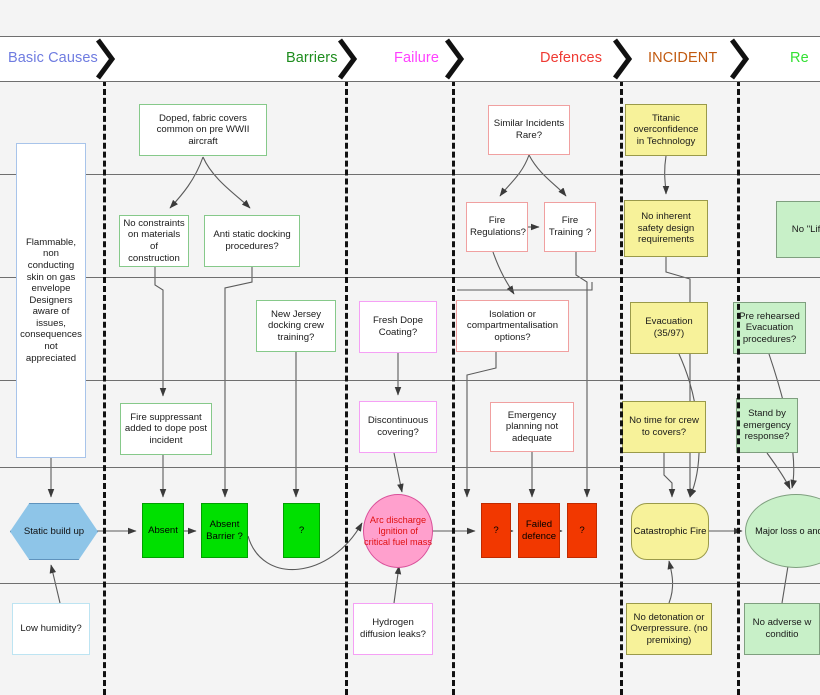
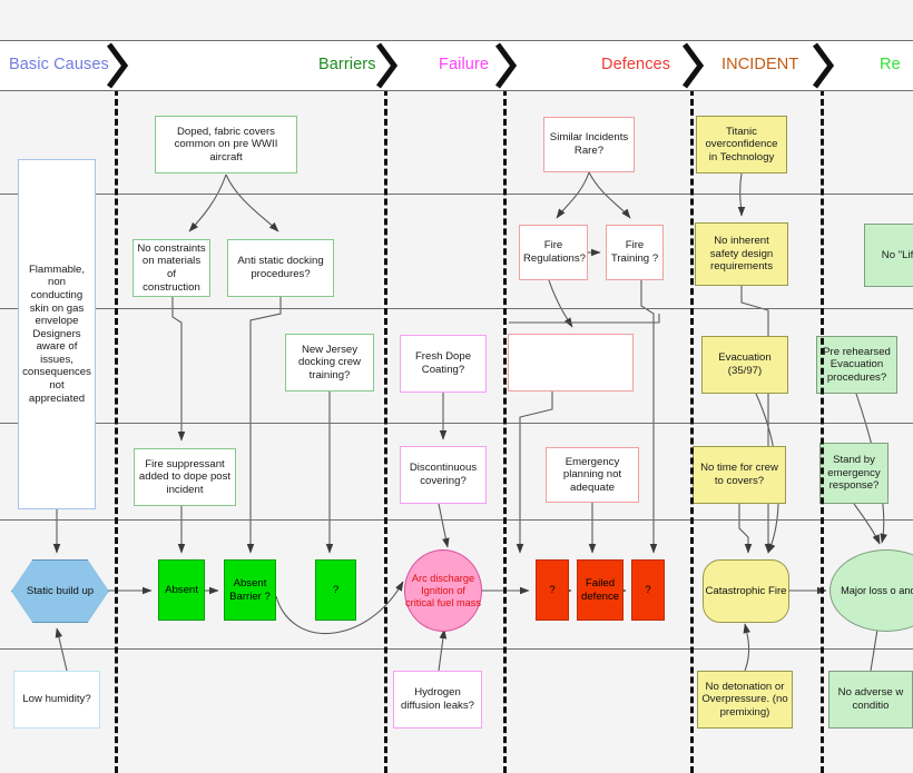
  Basic Causes
  Barriers
  Failure
  Defences
  INCIDENT
  Re
  Flammable, non conducting skin on gas envelope Designers aware of issues, consequences not appreciated
  Doped, fabric covers common on pre WWII aircraft
  No constraints on materials of construction
  Anti static docking procedures?
  New Jersey docking crew training?
  Fire suppressant added to dope post incident
  Low humidity?
  Fresh Dope Coating?
  Discontinuous covering?
  Hydrogen diffusion leaks?
  Similar Incidents Rare?
  Fire Regulations?
  Fire Training ?
- Isolation or compartmentalisation options?
  Emergency planning not adequate
  Titanic overconfidence in Technology
  No inherent safety design requirements
  Evacuation (35/97)
  No time for crew to covers?
  No detonation or Overpressure. (no premixing)
  No "Lif
  Pre rehearsed Evacuation procedures?
  Stand by emergency response?
  No adverse w conditio
  Static build up
  Absent
  Absent Barrier ?
  ?
  Arc discharge Ignition of critical fuel mass
  ?
  Failed defence
  ?
  Catastrophic Fire
  Major loss o an
